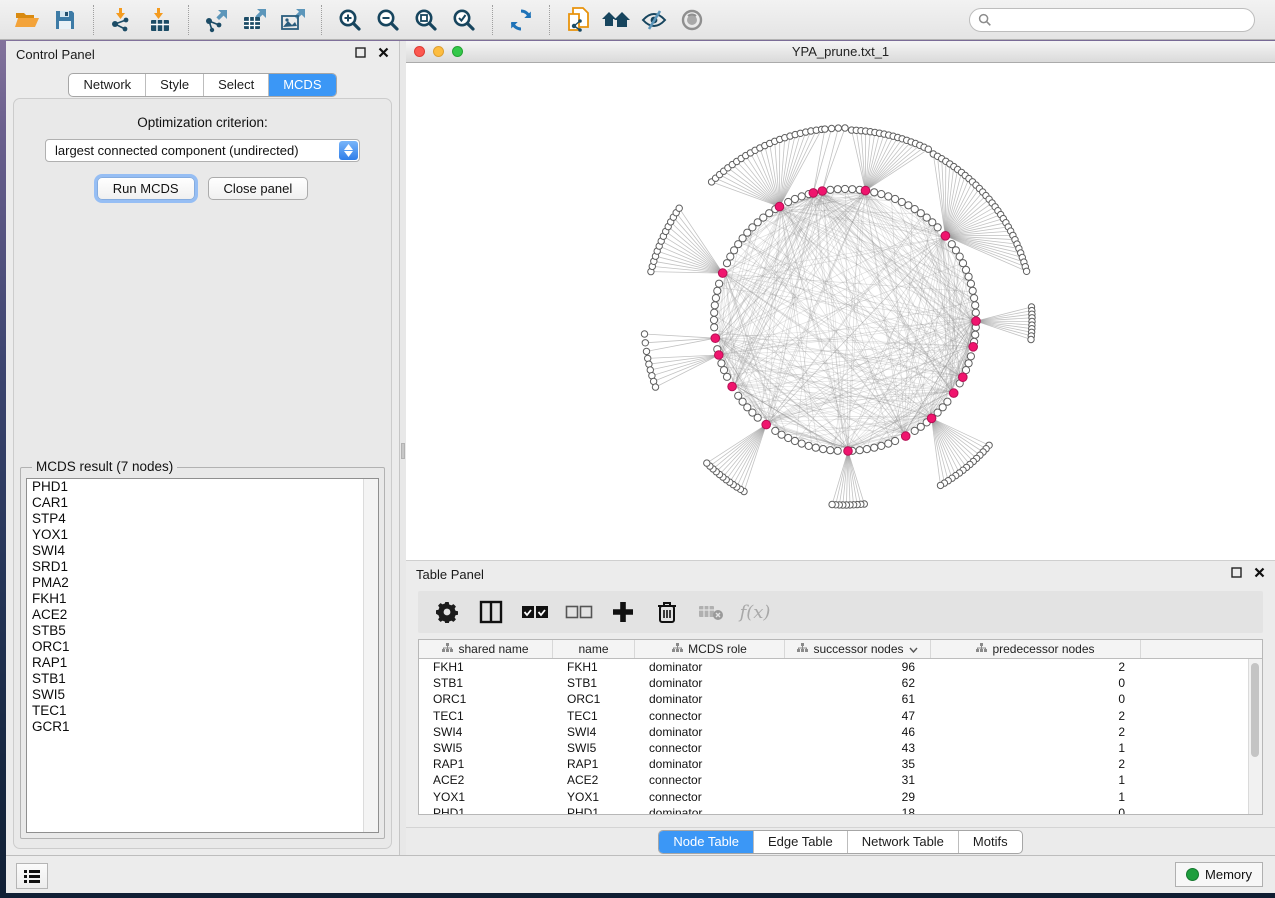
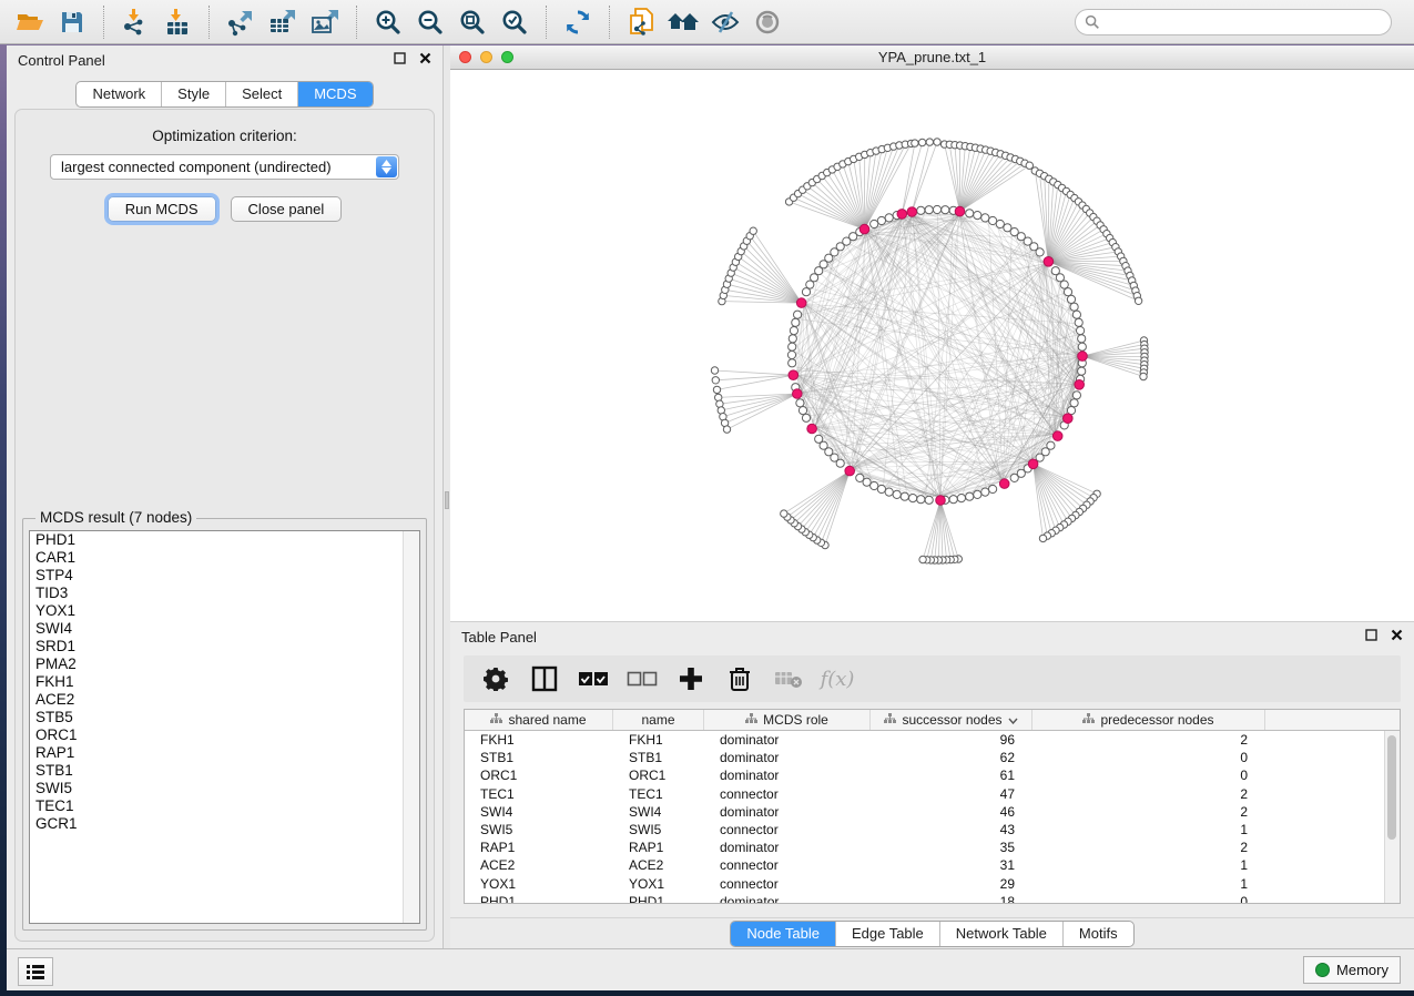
  Control Panel
  Network
  Style
  Select
  MCDS
  Optimization criterion:
  largest connected component (undirected)
  Run MCDS
  Close panel
  MCDS result (7 nodes)
  PHD1
  CAR1
  STP4
+ TID3
  YOX1
  SWI4
  SRD1
  PMA2
  FKH1
  ACE2
  STB5
  ORC1
  RAP1
  STB1
  SWI5
  TEC1
  GCR1
  YPA_prune.txt_1
  Table Panel
  f(x)
  shared name
  name
  MCDS role
  successor nodes
  predecessor nodes
  FKH1
  FKH1
  dominator
  96
  2
  STB1
  STB1
  dominator
  62
  0
  ORC1
  ORC1
  dominator
  61
  0
  TEC1
  TEC1
  connector
  47
  2
  SWI4
  SWI4
  dominator
  46
  2
  SWI5
  SWI5
  connector
  43
  1
  RAP1
  RAP1
  dominator
  35
  2
  ACE2
  ACE2
  connector
  31
  1
  YOX1
  YOX1
  connector
  29
  1
  PHD1
  PHD1
  dominator
  18
  0
  Node Table
  Edge Table
  Network Table
  Motifs
  Memory
